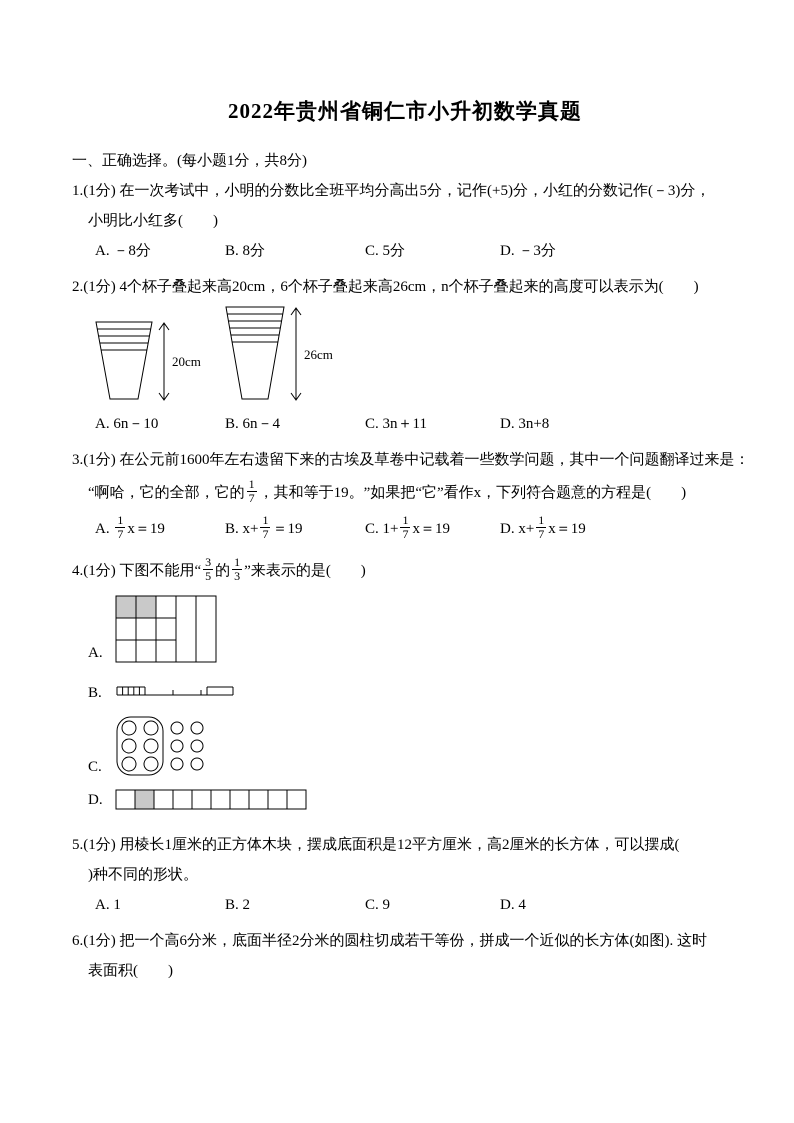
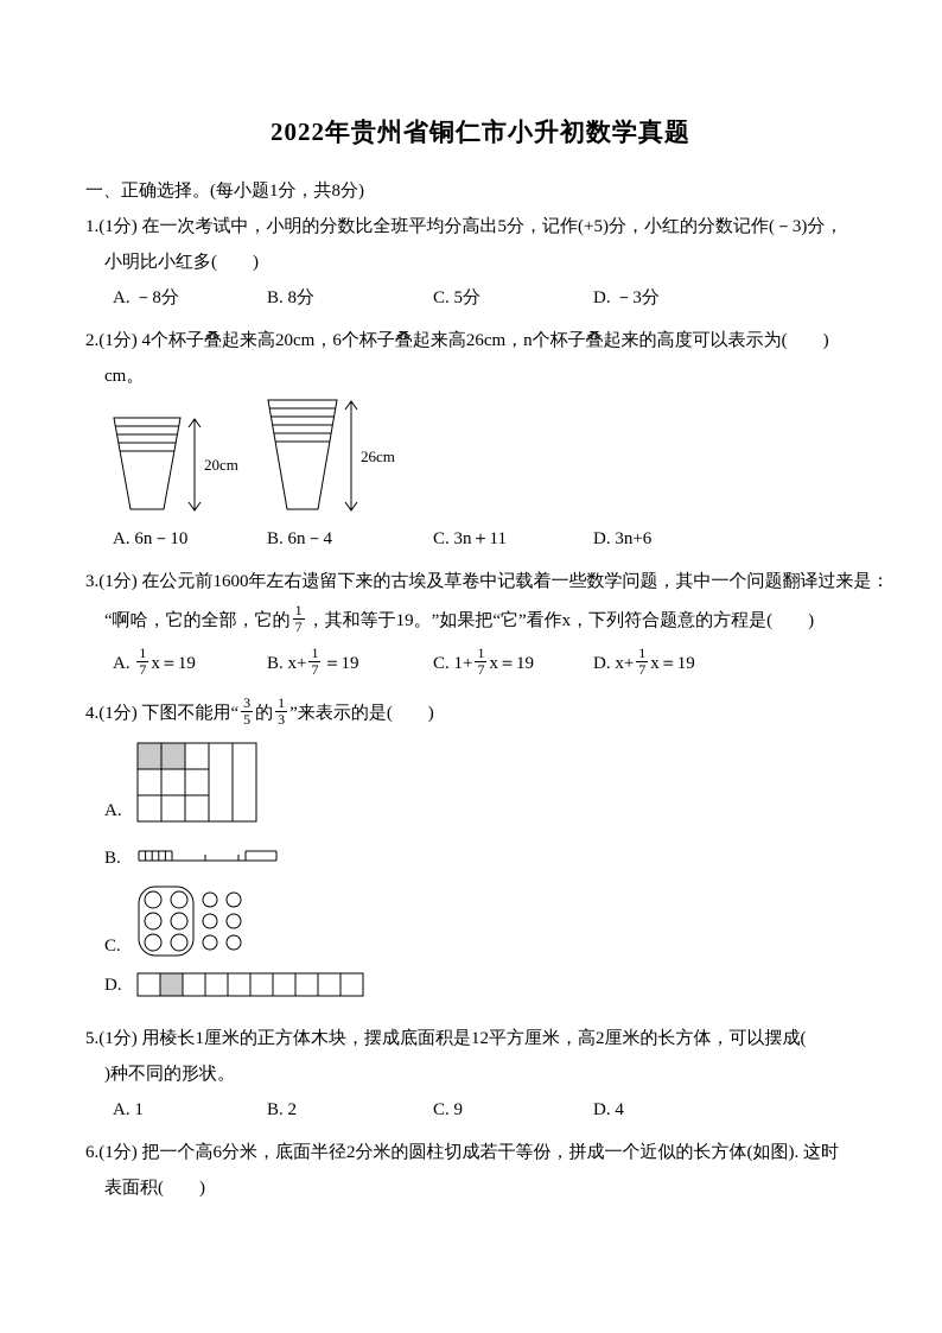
  2022年贵州省铜仁市小升初数学真题
  一、正确选择。(每小题1分，共8分)
  1.(1分) 在一次考试中，小明的分数比全班平均分高出5分，记作(+5)分，小红的分数记作(－3)分，
  小明比小红多( )
  A. －8分
  B. 8分
  C. 5分
  D. －3分
  2.(1分) 4个杯子叠起来高20cm，6个杯子叠起来高26cm，n个杯子叠起来的高度可以表示为( )
+ cm。
  20cm
  26cm
  A. 6n－10
  B. 6n－4
  C. 3n＋11
- D. 3n+8
+ D. 3n+6
  3.(1分) 在公元前1600年左右遗留下来的古埃及草卷中记载着一些数学问题，其中一个问题翻译过来是：
  “啊哈，它的全部，它的
  1
  7
  ，其和等于19。”如果把“它”看作x，下列符合题意的方程是( )
  A.
  1
  7
  x＝19
  B. x+
  1
  7
  ＝19
  C. 1+
  1
  7
  x＝19
  D. x+
  1
  7
  x＝19
  4.(1分) 下图不能用“
  3
  5
  的
  1
  3
  ”来表示的是( )
  A.
  B.
  C.
  D.
  5.(1分) 用棱长1厘米的正方体木块，摆成底面积是12平方厘米，高2厘米的长方体，可以摆成(
  )种不同的形状。
  A. 1
  B. 2
  C. 9
  D. 4
  6.(1分) 把一个高6分米，底面半径2分米的圆柱切成若干等份，拼成一个近似的长方体(如图). 这时
  表面积( )
